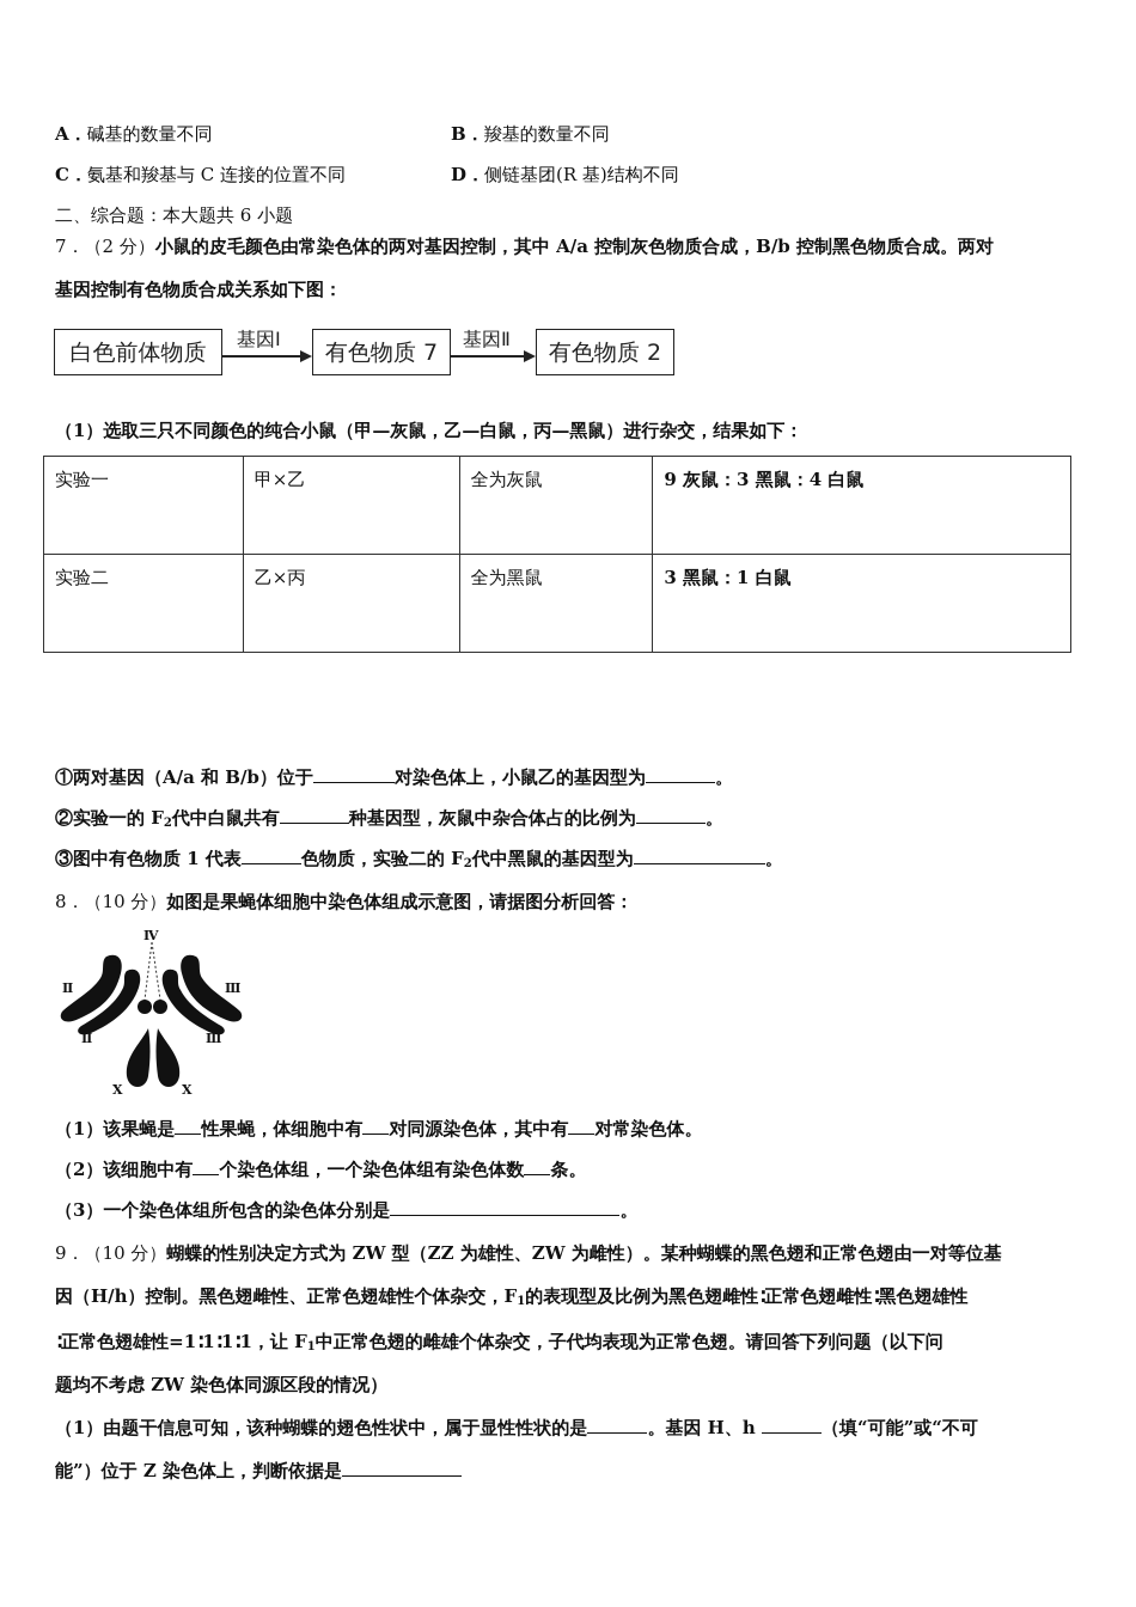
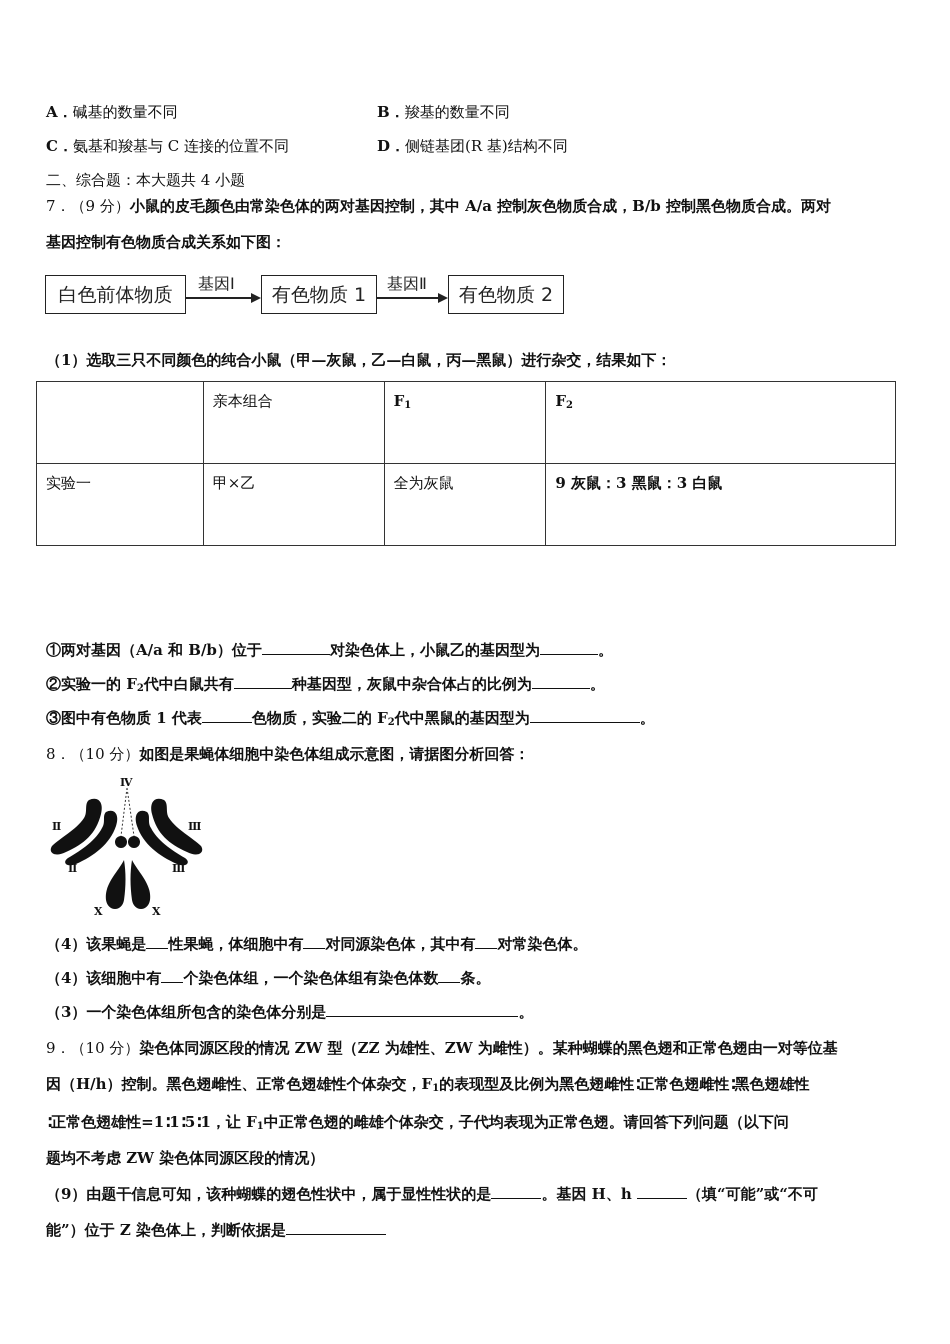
  A．碱基的数量不同
  B．羧基的数量不同
  C．氨基和羧基与 C 连接的位置不同
  D．侧链基团(R 基)结构不同
- 二、综合题：本大题共 6 小题
+ 二、综合题：本大题共 4 小题
- 7．（2 分）小鼠的皮毛颜色由常染色体的两对基因控制，其中 A/a 控制灰色物质合成，B/b 控制黑色物质合成。两对
+ 7．（9 分）小鼠的皮毛颜色由常染色体的两对基因控制，其中 A/a 控制灰色物质合成，B/b 控制黑色物质合成。两对
  基因控制有色物质合成关系如下图：
  白色前体物质
  基因Ⅰ
- 有色物质 7
+ 有色物质 1
  基因Ⅱ
  有色物质 2
  （1）选取三只不同颜色的纯合小鼠（甲—灰鼠，乙—白鼠，丙—黑鼠）进行杂交，结果如下：
+ 	亲本组合	F1	F2
- 实验一	甲×乙	全为灰鼠	9 灰鼠：3 黑鼠：4 白鼠
+ 实验一	甲×乙	全为灰鼠	9 灰鼠：3 黑鼠：3 白鼠
- 实验二	乙×丙	全为黑鼠	3 黑鼠：1 白鼠
  ①两对基因（A/a 和 B/b）位于 对染色体上，小鼠乙的基因型为 。
  ②实验一的 F2代中白鼠共有 种基因型，灰鼠中杂合体占的比例为 。
  ③图中有色物质 1 代表 色物质，实验二的 F2代中黑鼠的基因型为 。
  8．（10 分）如图是果蝇体细胞中染色体组成示意图，请据图分析回答：
  Ⅳ
  Ⅱ
  Ⅱ
  Ⅲ
  Ⅲ
  X
  X
- （1）该果蝇是 性果蝇，体细胞中有 对同源染色体，其中有 对常染色体。
+ （4）该果蝇是 性果蝇，体细胞中有 对同源染色体，其中有 对常染色体。
- （2）该细胞中有 个染色体组，一个染色体组有染色体数 条。
+ （4）该细胞中有 个染色体组，一个染色体组有染色体数 条。
  （3）一个染色体组所包含的染色体分别是 。
- 9．（10 分）蝴蝶的性别决定方式为 ZW 型（ZZ 为雄性、ZW 为雌性）。某种蝴蝶的黑色翅和正常色翅由一对等位基
+ 9．（10 分）染色体同源区段的情况 ZW 型（ZZ 为雄性、ZW 为雌性）。某种蝴蝶的黑色翅和正常色翅由一对等位基
  因（H/h）控制。黑色翅雌性、正常色翅雄性个体杂交，F1的表现型及比例为黑色翅雌性∶正常色翅雌性∶黑色翅雄性
- ∶正常色翅雄性=1∶1∶1∶1，让 F1中正常色翅的雌雄个体杂交，子代均表现为正常色翅。请回答下列问题（以下问
+ ∶正常色翅雄性=1∶1∶5∶1，让 F1中正常色翅的雌雄个体杂交，子代均表现为正常色翅。请回答下列问题（以下问
  题均不考虑 ZW 染色体同源区段的情况）
- （1）由题干信息可知，该种蝴蝶的翅色性状中，属于显性性状的是 。基因 H、h （填“可能”或“不可
+ （9）由题干信息可知，该种蝴蝶的翅色性状中，属于显性性状的是 。基因 H、h （填“可能”或“不可
  能”）位于 Z 染色体上，判断依据是
